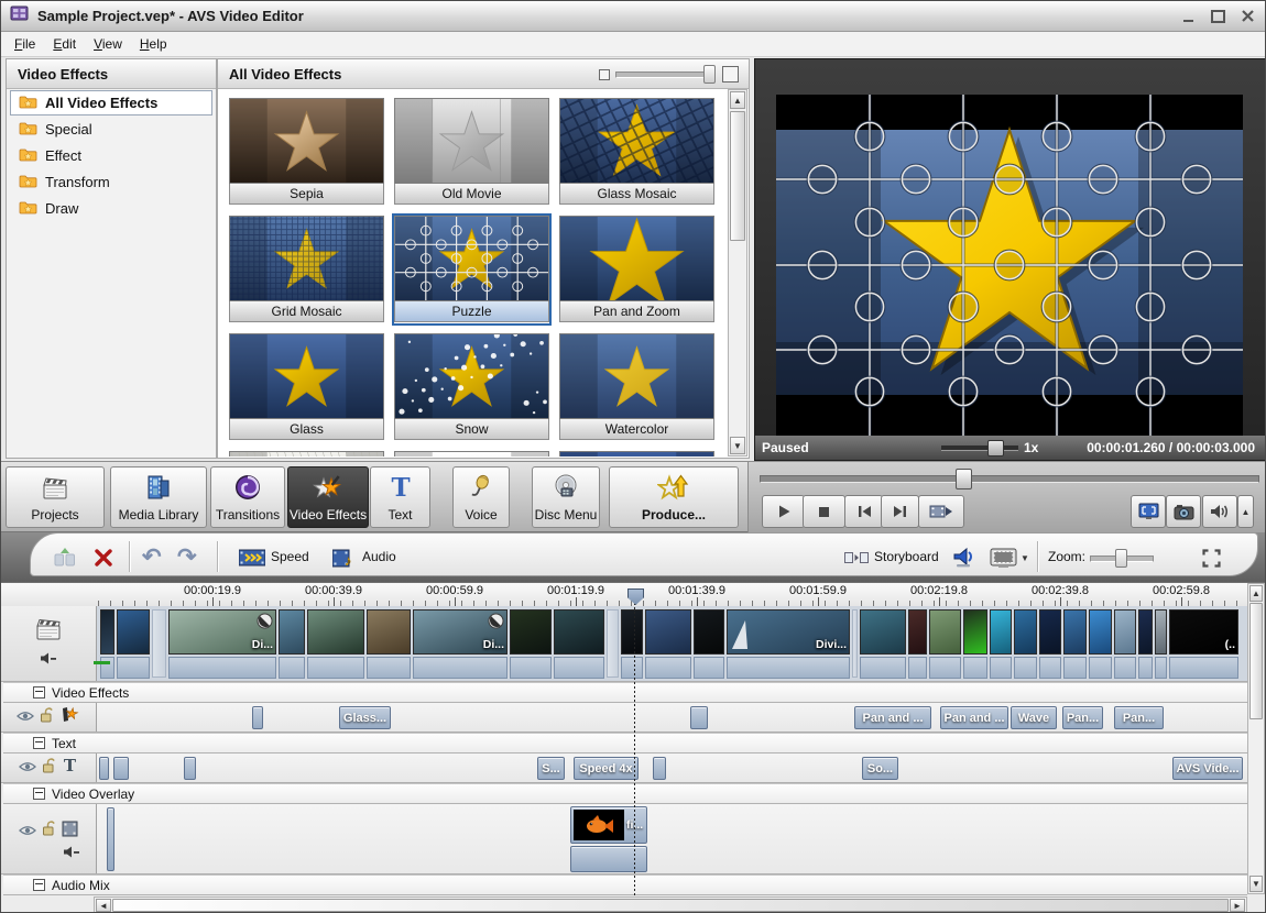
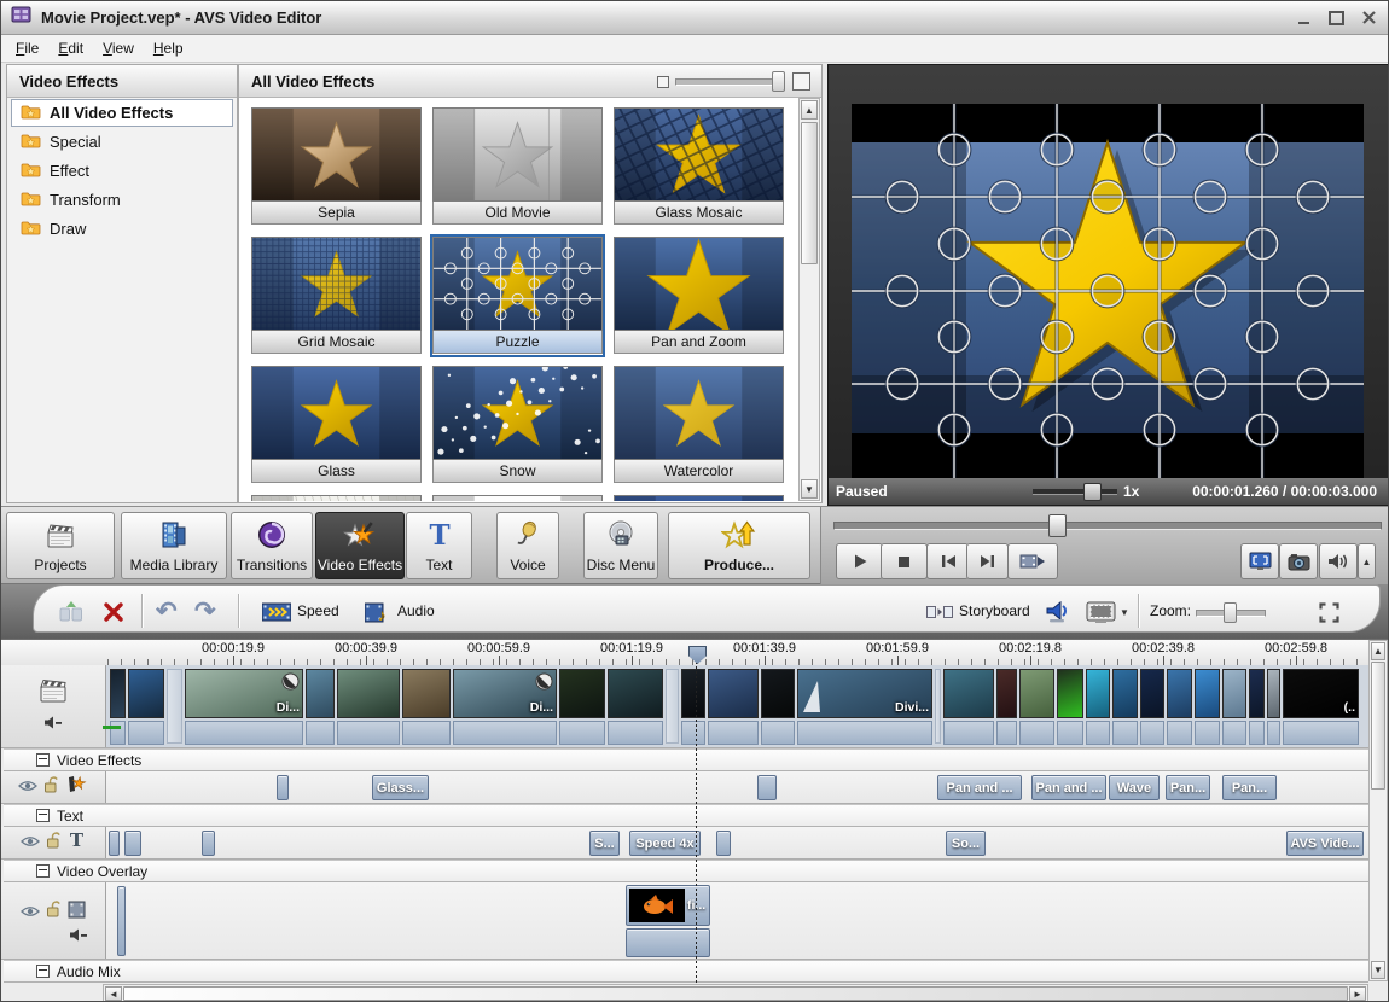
- Sample Project.vep* - AVS Video Editor
+ Movie Project.vep* - AVS Video Editor
  File
  Edit
  View
  Help
  Video Effects
  All Video Effects
  Special
  Effect
  Transform
  Draw
  All Video Effects
  Sepia
  Old Movie
  Glass Mosaic
  Grid Mosaic
  Puzzle
  Pan and Zoom
  Glass
  Snow
  Watercolor
  ▲
  ▼
  Paused
  1x
  00:00:01.260 / 00:00:03.000
  Projects
  Media Library
  Transitions
  Video Effects
  T
  Text
  Voice
  Disc Menu
  Produce...
  ▲
  ↶
  ↷
  Speed
  ♪
  Audio
  Storyboard
  ▼
  Zoom:
  00:00:19.9
  00:00:39.9
  00:00:59.9
  00:01:19.9
  00:01:39.9
  00:01:59.9
  00:02:19.8
  00:02:39.8
  00:02:59.8
  Di...
  Di...
  Divi...
  (..
  Video Effects
  Glass...
  Pan and ...
  Pan and ...
  Wave
  Pan...
  Pan...
  Text
  S...
  Speed 4x
  So...
  AVS Vide...
  T
  Video Overlay
  fi..
  Audio Mix
  ◄
  ►
  ▲
  ▼
